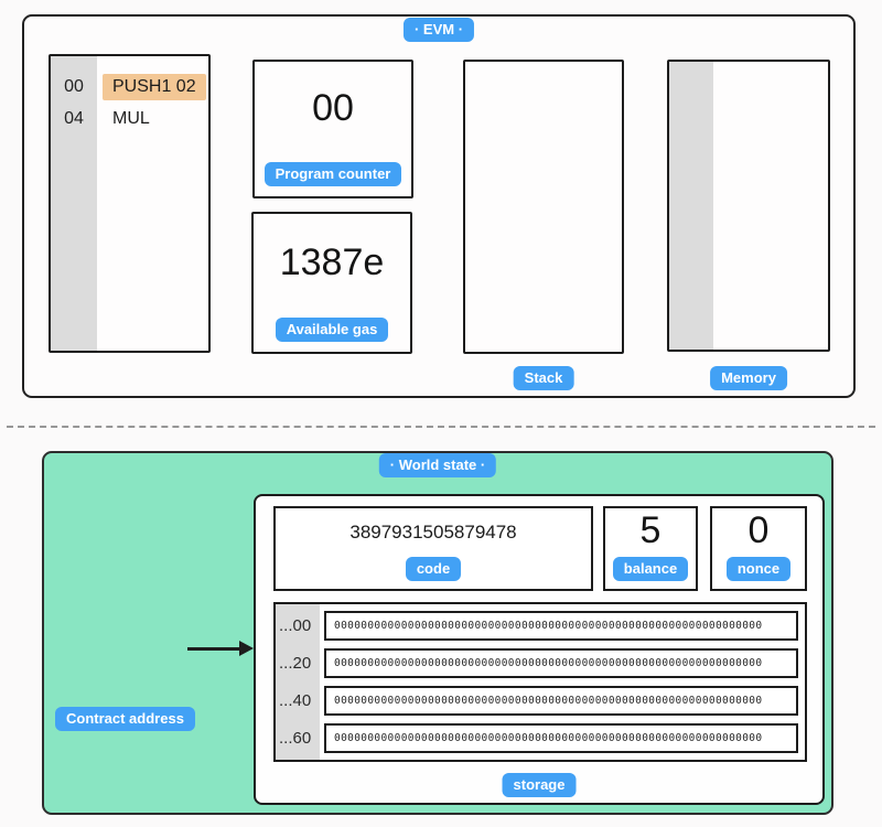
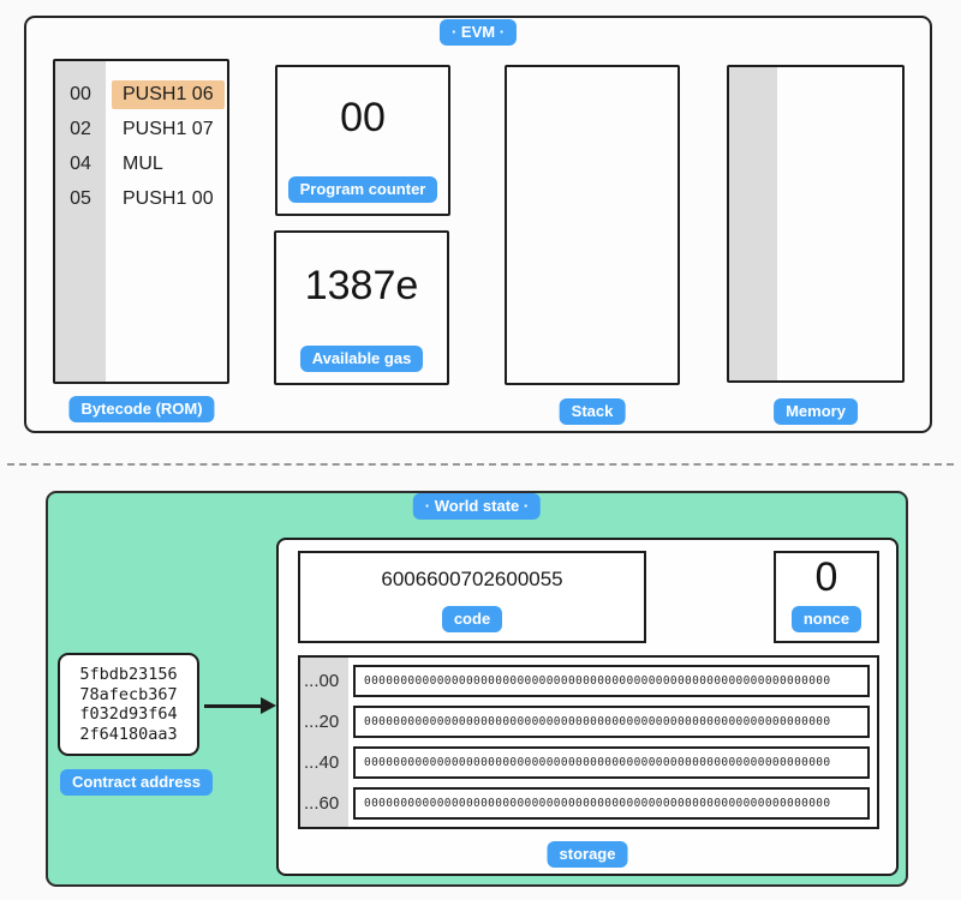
  · EVM ·
  00
- PUSH1 02
+ PUSH1 06
+ 02
+ PUSH1 07
  04
  MUL
+ 05
+ PUSH1 00
+ Bytecode (ROM)
  00
  Program counter
  1387e
  Available gas
  Stack
  Memory
  · World state ·
+ 5fbdb23156
+ 78afecb367
+ f032d93f64
+ 2f64180aa3
  Contract address
- 3897931505879478
+ 6006600702600055
  code
- 5
- balance
  0
  nonce
  ...00
  0000000000000000000000000000000000000000000000000000000000000000
  ...20
  0000000000000000000000000000000000000000000000000000000000000000
  ...40
  0000000000000000000000000000000000000000000000000000000000000000
  ...60
  0000000000000000000000000000000000000000000000000000000000000000
  storage
